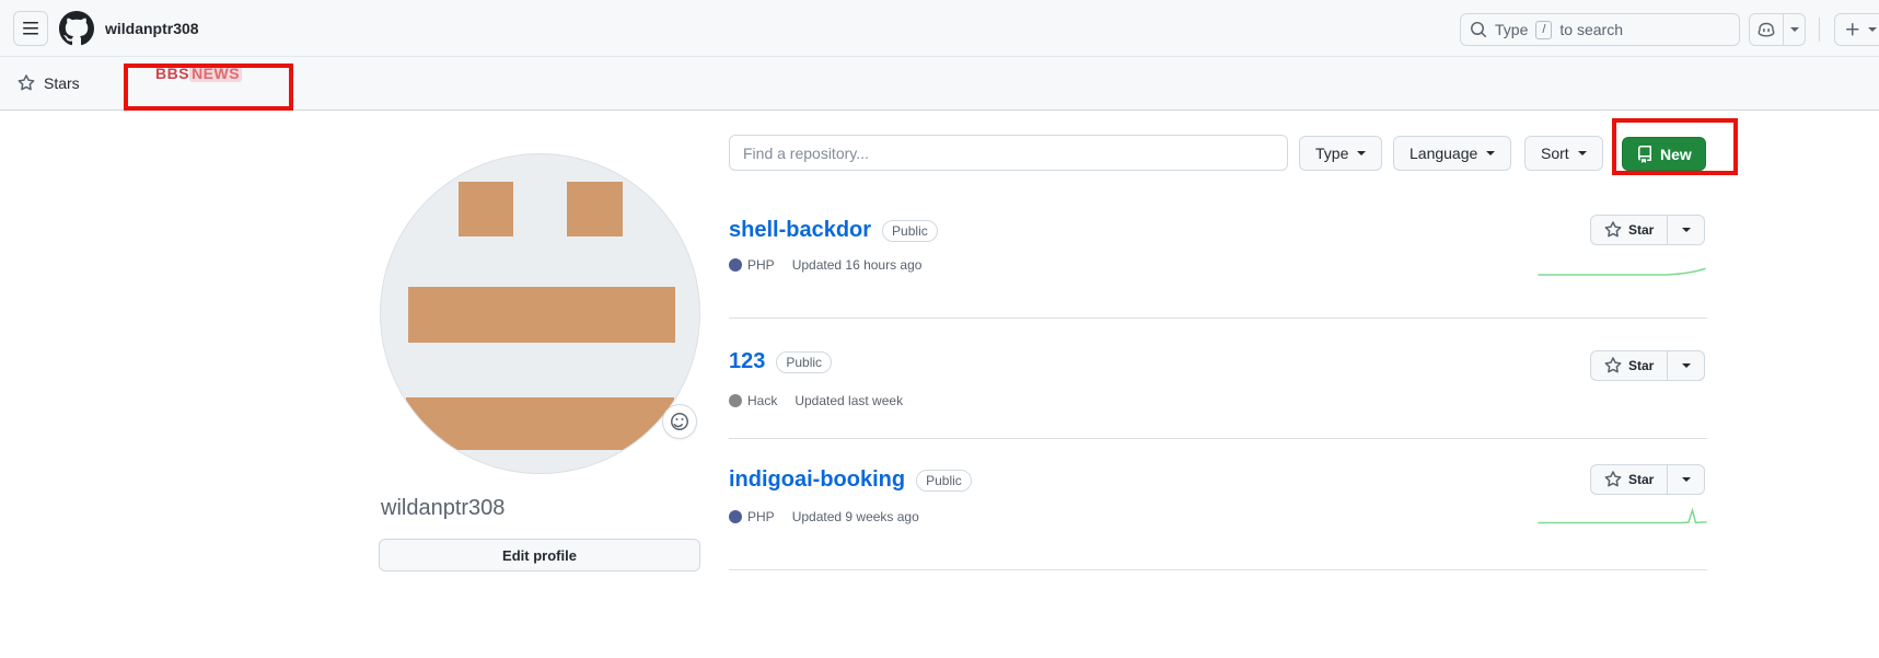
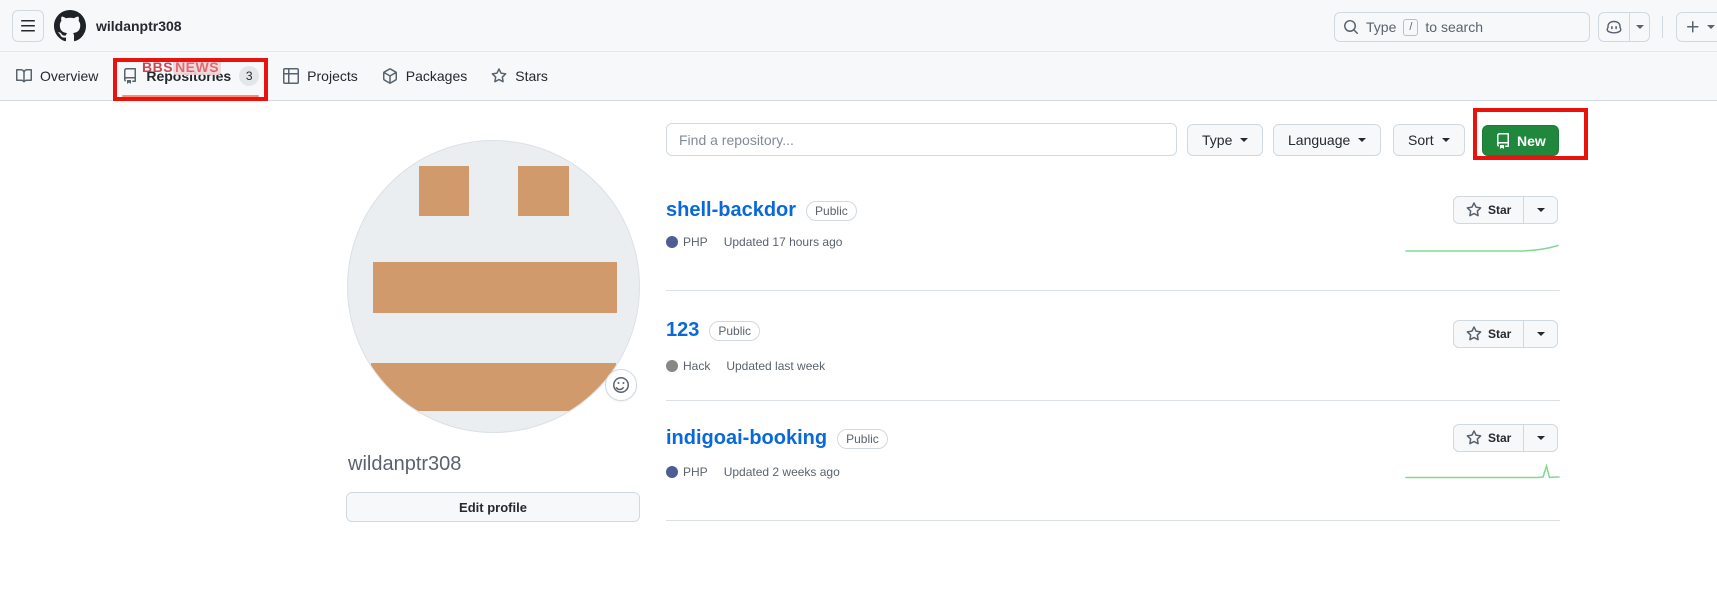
  wildanptr308
  Type
  /
  to search
+ Overview
+ Repositories
+ 3
+ Projects
+ Packages
  Stars
  BBS NEWS
  wildanptr308
  Edit profile
  Find a repository...
  Type
  Language
  Sort
  New
  shell-backdor
  Public
  PHP
- Updated 16 hours ago
+ Updated 17 hours ago
  Star
  123
  Public
  Hack
  Updated last week
  Star
  indigoai-booking
  Public
  PHP
- Updated 9 weeks ago
+ Updated 2 weeks ago
  Star
